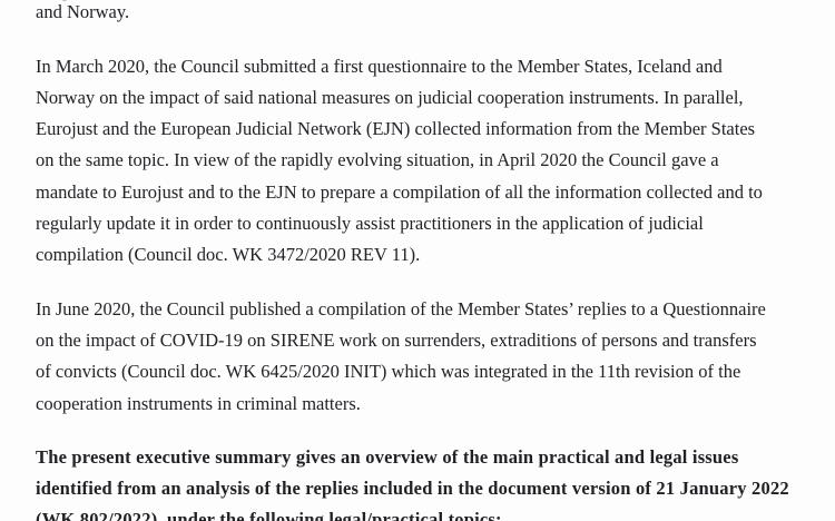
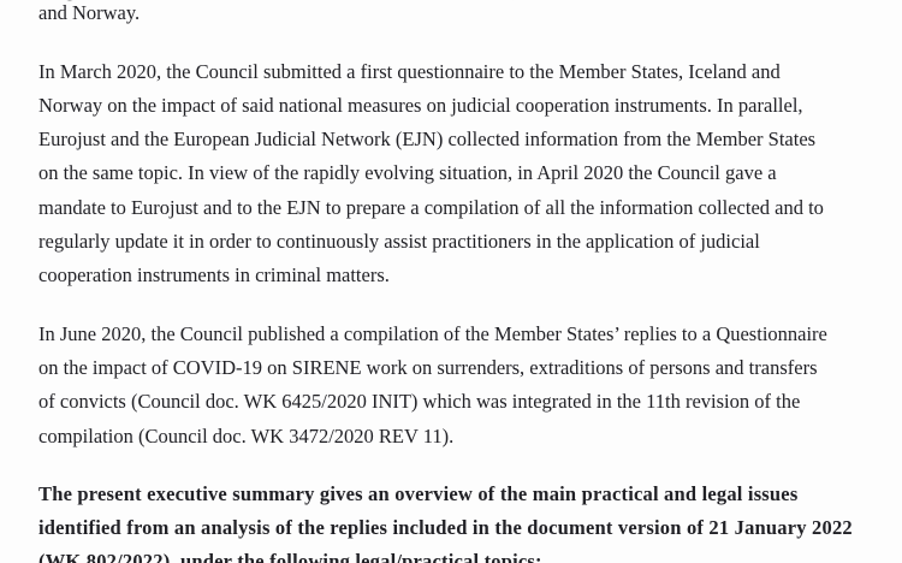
  and Norway.
  In March 2020, the Council submitted a first questionnaire to the Member States, Iceland and
  Norway on the impact of said national measures on judicial cooperation instruments. In parallel,
  Eurojust and the European Judicial Network (EJN) collected information from the Member States
  on the same topic. In view of the rapidly evolving situation, in April 2020 the Council gave a
  mandate to Eurojust and to the EJN to prepare a compilation of all the information collected and to
  regularly update it in order to continuously assist practitioners in the application of judicial
- compilation (Council doc. WK 3472/2020 REV 11).
+ cooperation instruments in criminal matters.
  In June 2020, the Council published a compilation of the Member States’ replies to a Questionnaire
  on the impact of COVID-19 on SIRENE work on surrenders, extraditions of persons and transfers
  of convicts (Council doc. WK 6425/2020 INIT) which was integrated in the 11th revision of the
- cooperation instruments in criminal matters.
+ compilation (Council doc. WK 3472/2020 REV 11).
  The present executive summary gives an overview of the main practical and legal issues
  identified from an analysis of the replies included in the document version of 21 January 2022
  (WK 802/2022), under the following legal/practical topics:
